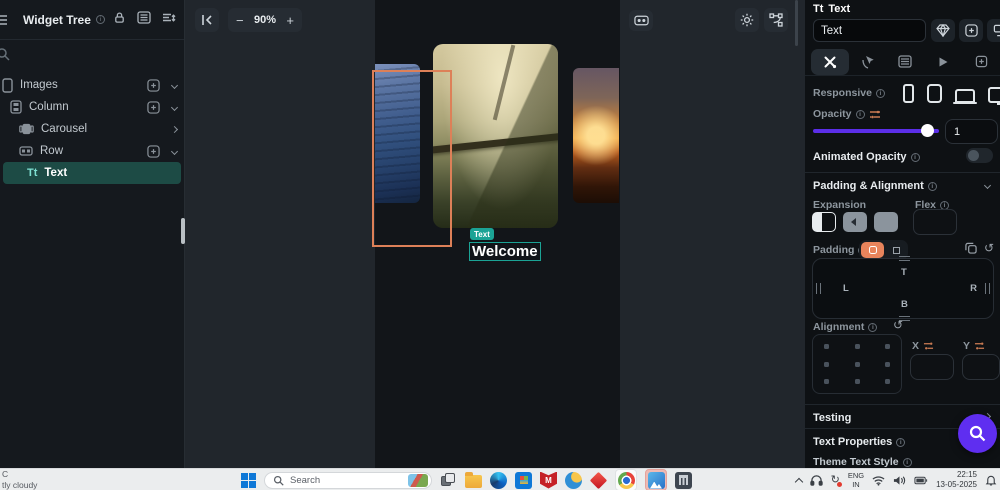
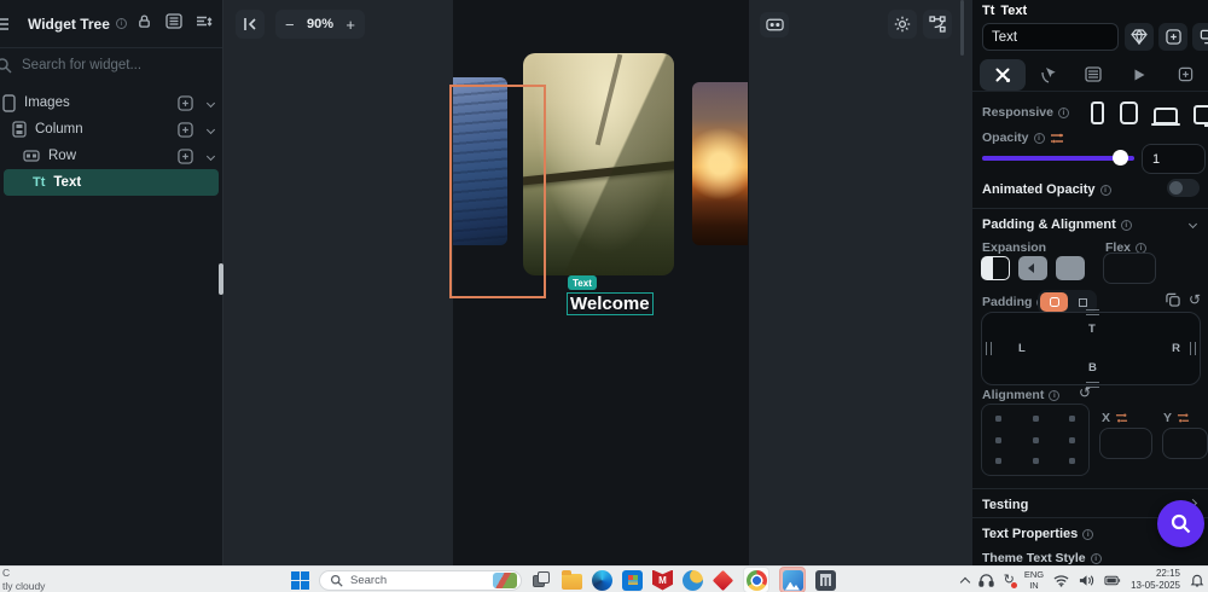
  Widget Tree
+ Search for widget...
  Images
  Column
- Carousel
  Row
  Text
  Text
  Welcome
  −
  90%
  +
  Text
  Text
  Responsive
  Opacity
  1
  Animated Opacity
  Padding & Alignment
  Expansion
  Flex
  Padding
  T
  L
  B
  R
  Alignment
  X
  Y
  Testing
  Text Properties
  Theme Text Style
  C
  tly cloudy
  Search
  M
  ENG
  IN
  22:15
  13-05-2025
